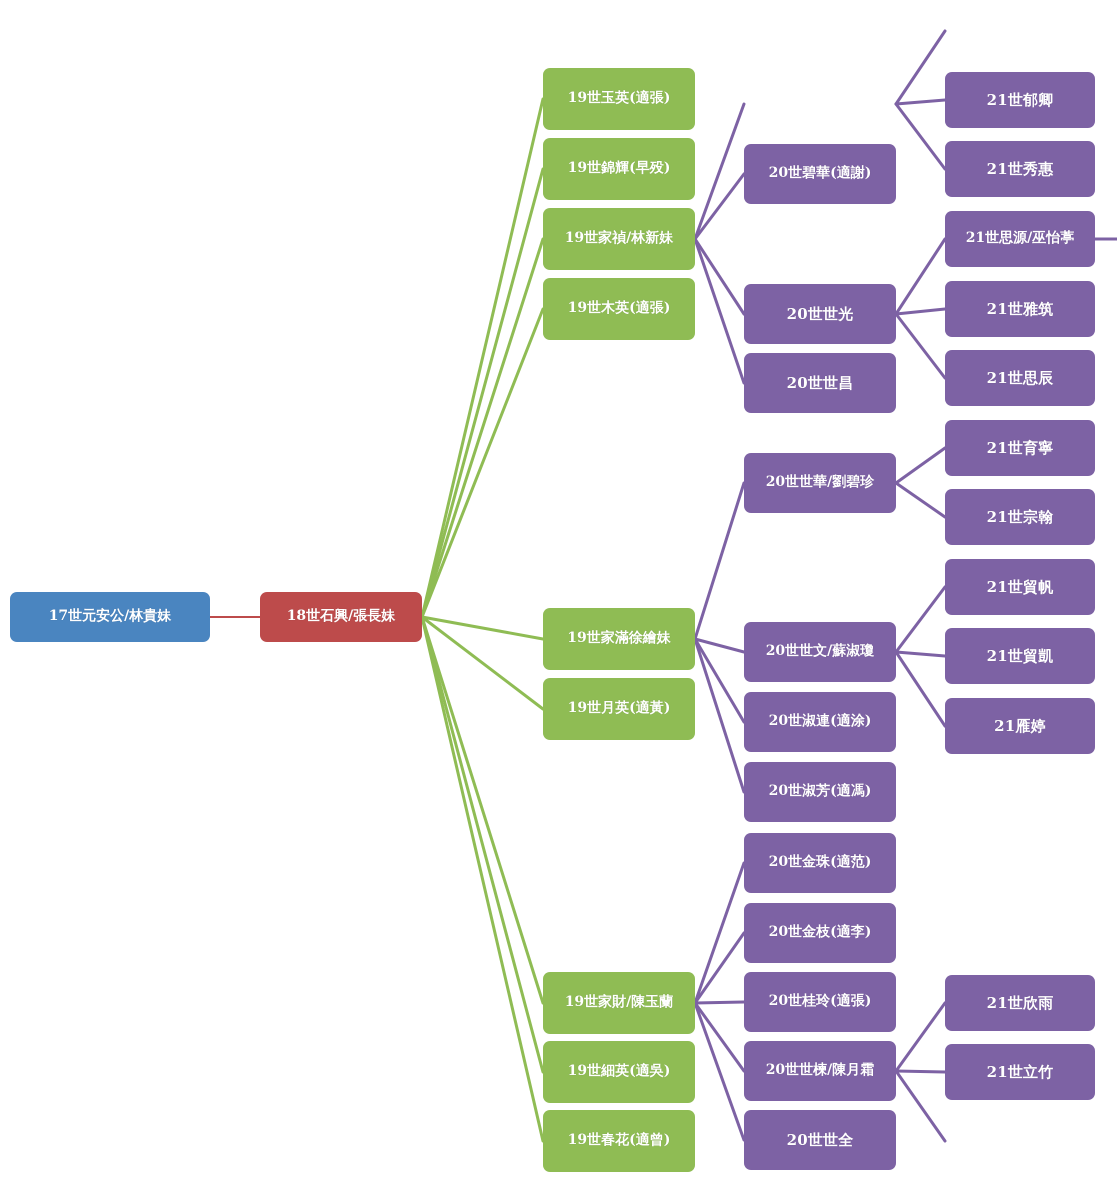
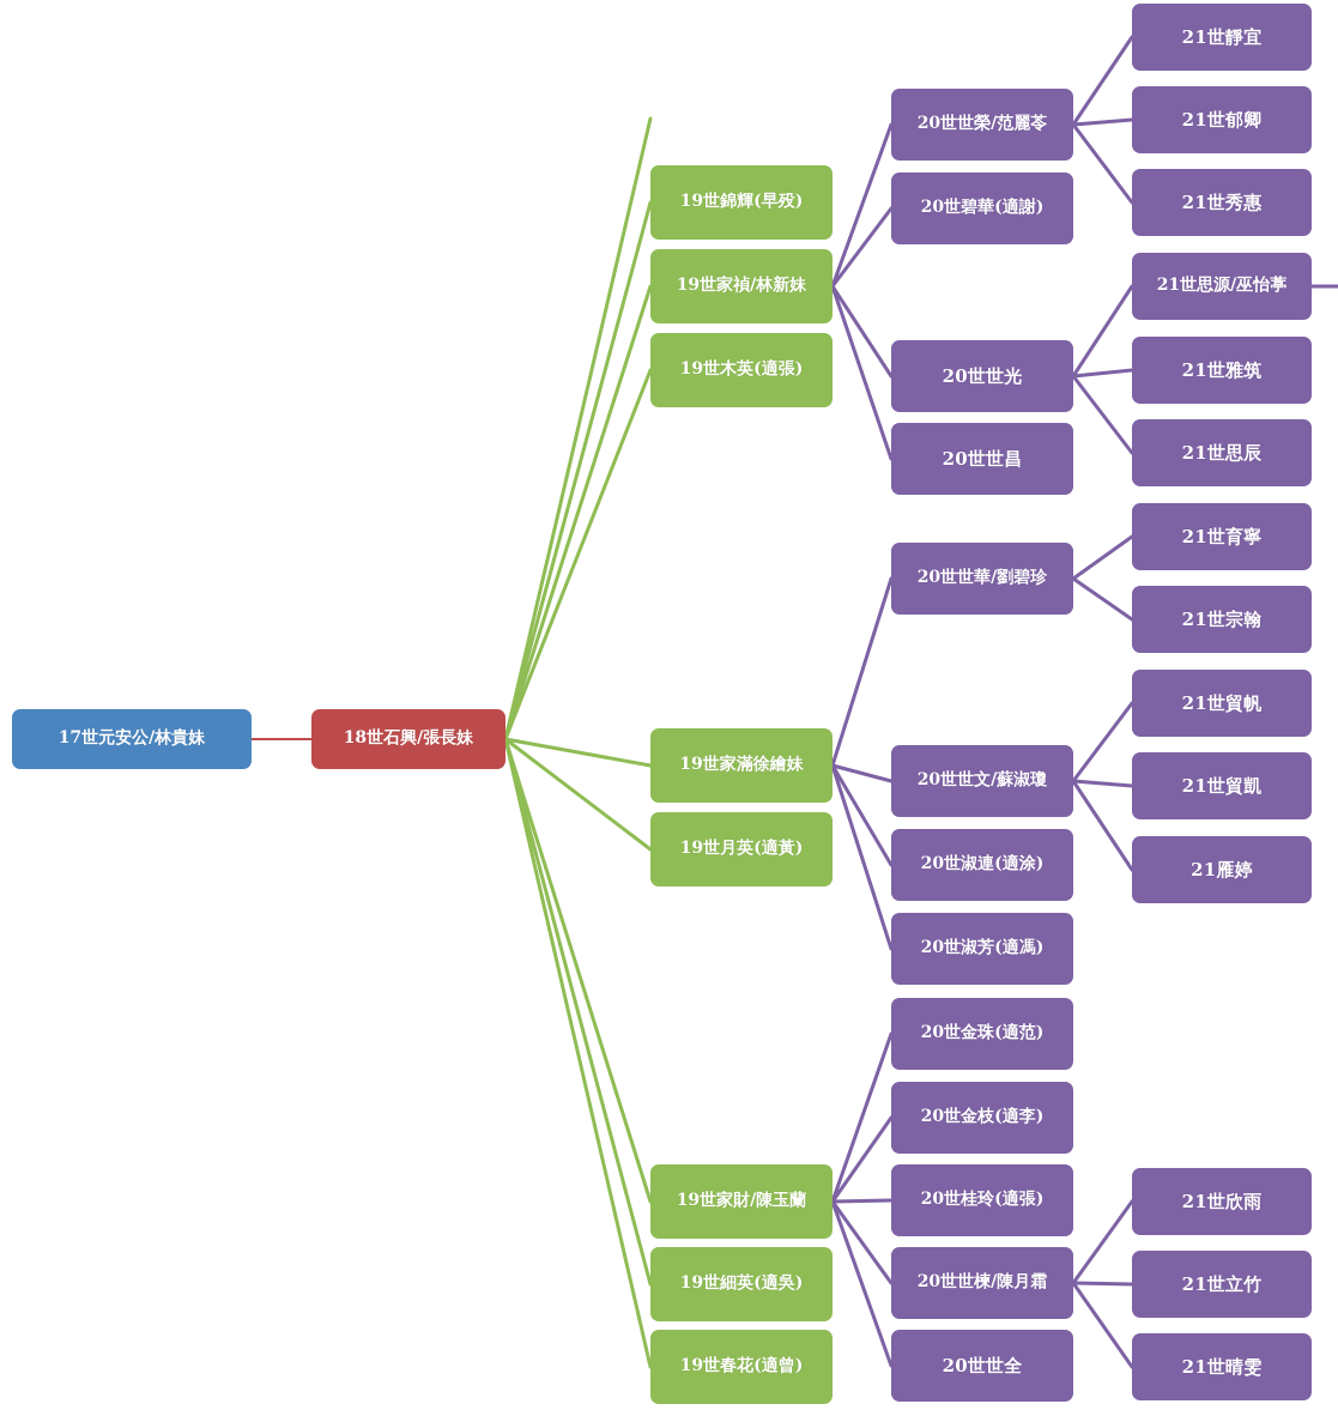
  17世元安公/林貴妹
  18世石興/張長妹
- 19世玉英(適張)
  19世錦輝(早殁)
  19世家禎/林新妹
  19世木英(適張)
  19世家滿徐繪妹
  19世月英(適黃)
  19世家財/陳玉蘭
  19世細英(適吳)
  19世春花(適曾)
+ 20世世榮/范麗苓
  20世碧華(適謝)
  20世世光
  20世世昌
  20世世華/劉碧珍
  20世世文/蘇淑瓊
  20世淑連(適涂)
  20世淑芳(適馮)
  20世金珠(適范)
  20世金枝(適李)
  20世桂玲(適張)
  20世世楝/陳月霜
  20世世全
+ 21世靜宜
  21世郁卿
  21世秀惠
  21世思源/巫怡葶
  21世雅筑
  21世思辰
  21世育寧
  21世宗翰
  21世貿帆
  21世貿凱
  21雁婷
  21世欣雨
  21世立竹
+ 21世晴雯
